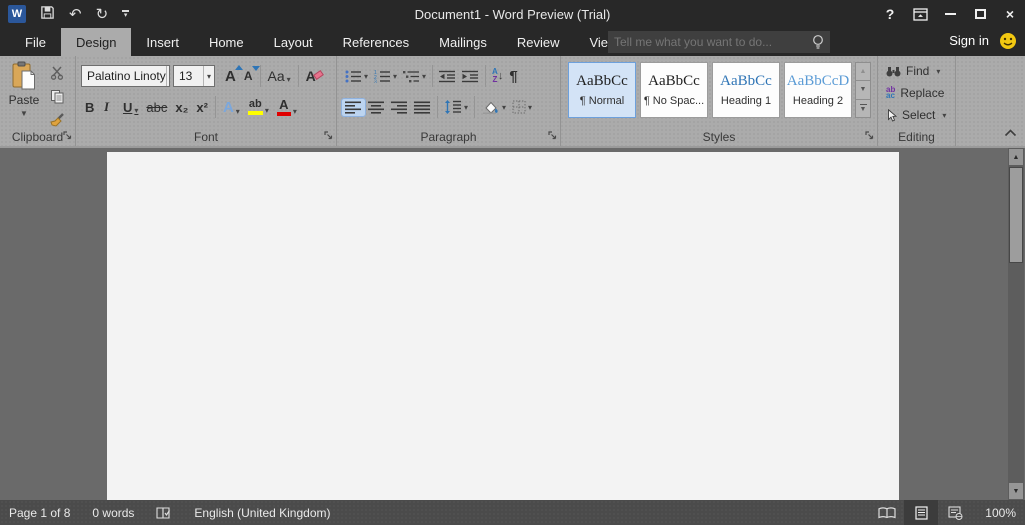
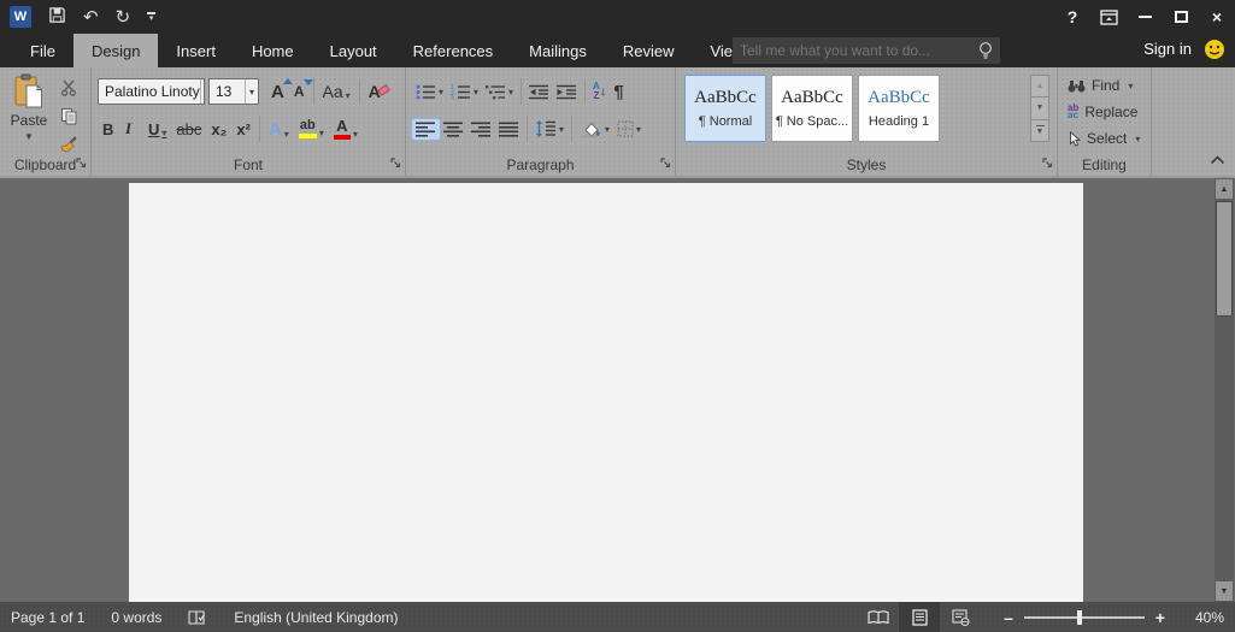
  W
  ↶
  ↻
- Document1 - Word Preview (Trial)
  ?
  ×
  File
  Design
  Insert
  Home
  Layout
  References
  Mailings
  Review
  Vie
  Tell me what you want to do...
  Sign in
  Paste
  ▼
  Clipboard
  Palatino Linoty
  13
  A
  A
  Aa
  A
  B
  I
  U
  abc
  x₂
  x²
  A
  ab
  A
  Font
  A
  Z
  ↓
  ¶
  Paragraph
  AaBbCc
  ¶ Normal
  AaBbCc
  ¶ No Spac...
  AaBbCc
  Heading 1
- AaBbCcD
- Heading 2
  Styles
  Find
  ab
  ac
  Replace
  Select
  Editing
- Page 1 of 8
+ Page 1 of 1
  0 words
  English (United Kingdom)
+ –
+ +
- 100%
+ 40%
